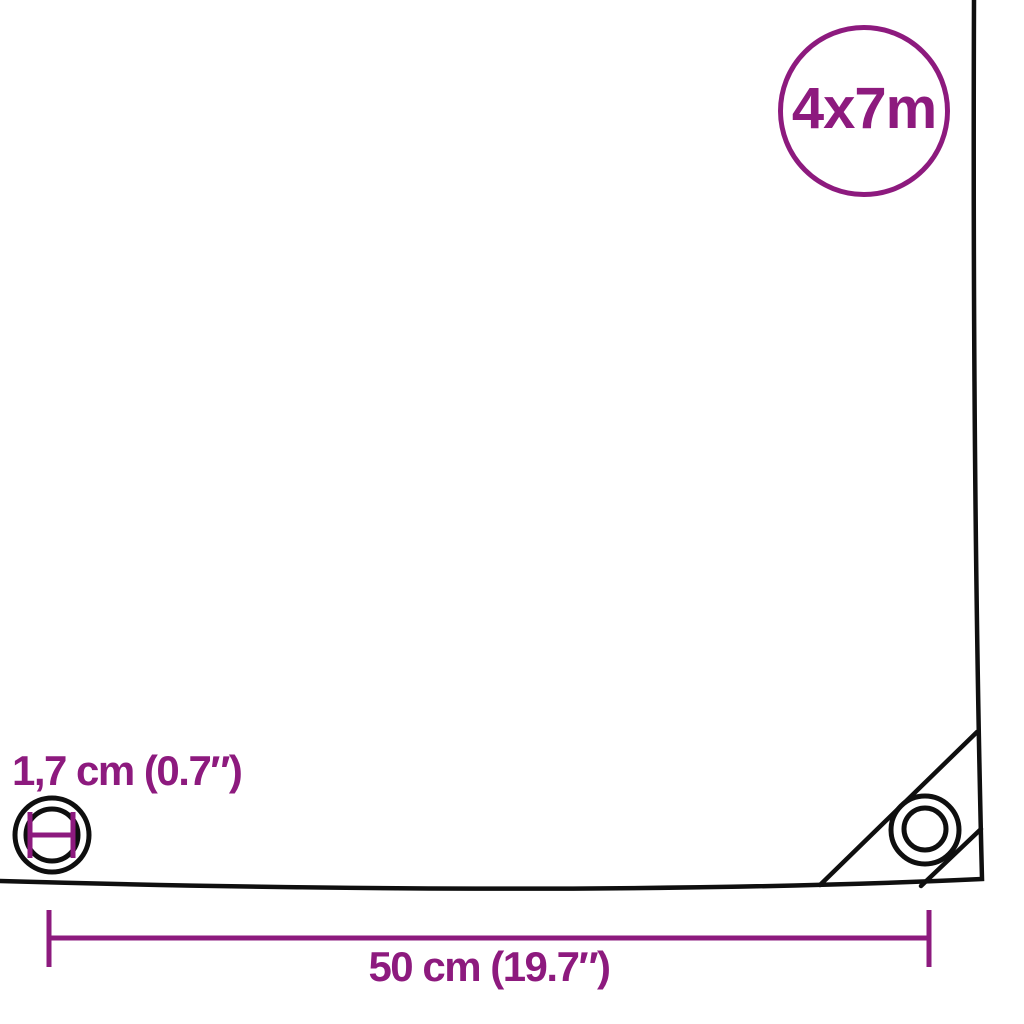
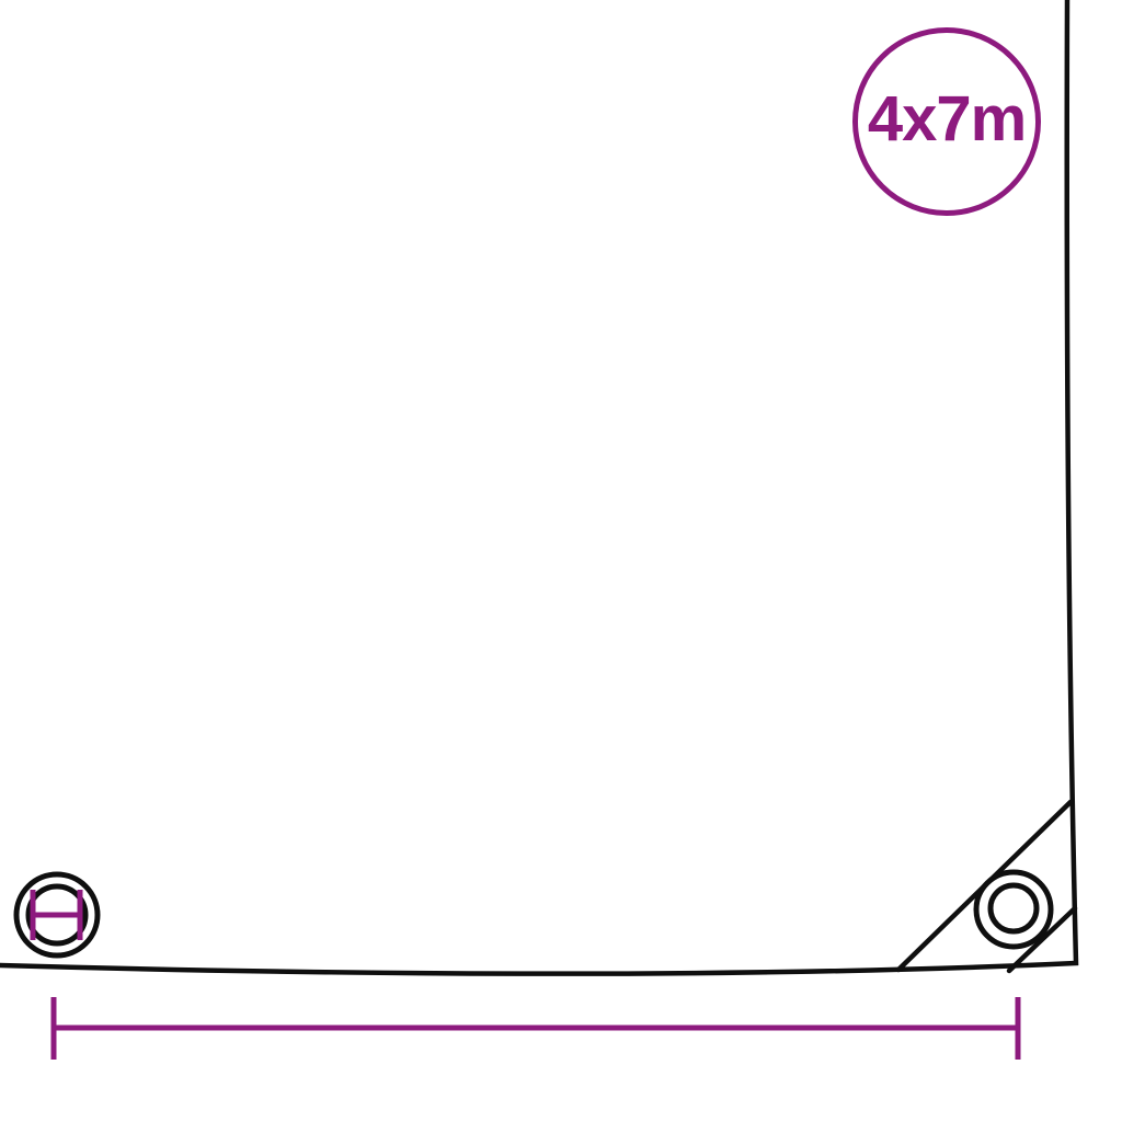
  4x7m
- 1,7 cm (0.7″)
- 50 cm (19.7″)
